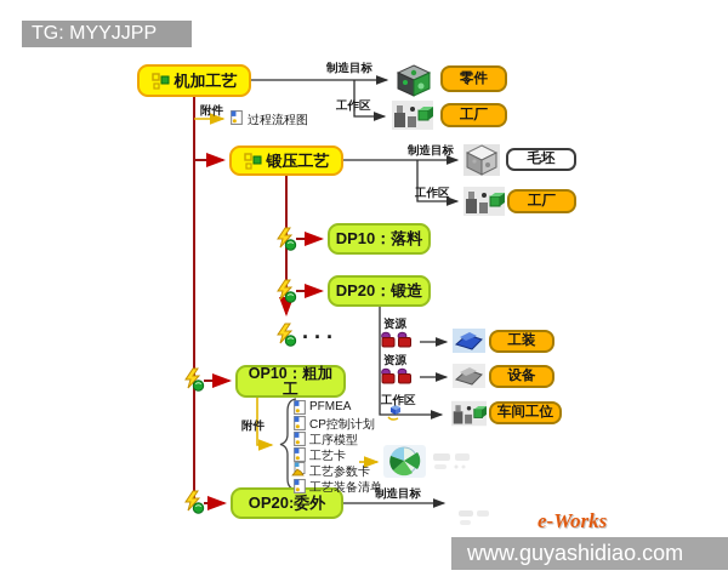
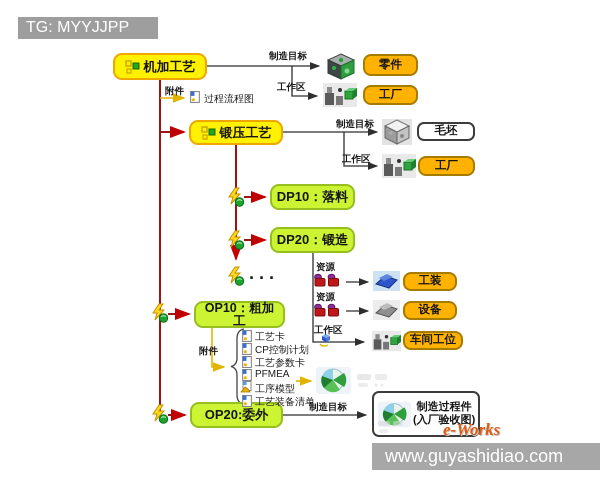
  TG: MYYJJPP
  机加工艺
  锻压工艺
  DP10：落料
  DP20：锻造
  OP10：粗加
  工
  OP20:委外
  零件
  工厂
  毛坯
  工厂
  工装
  设备
  车间工位
+ 制造过程件
+ (入厂验收图)
  制造目标
  工作区
  制造目标
  工作区
  资源
  资源
  工作区
  附件
  附件
  制造目标
  ···
  过程流程图
- PFMEA
+ 工艺卡
  CP控制计划
- 工序模型
+ 工艺参数卡
- 工艺卡
+ PFMEA
- 工艺参数卡
+ 工序模型
  工艺装备清单
  e-Works
  www.guyashidiao.com
